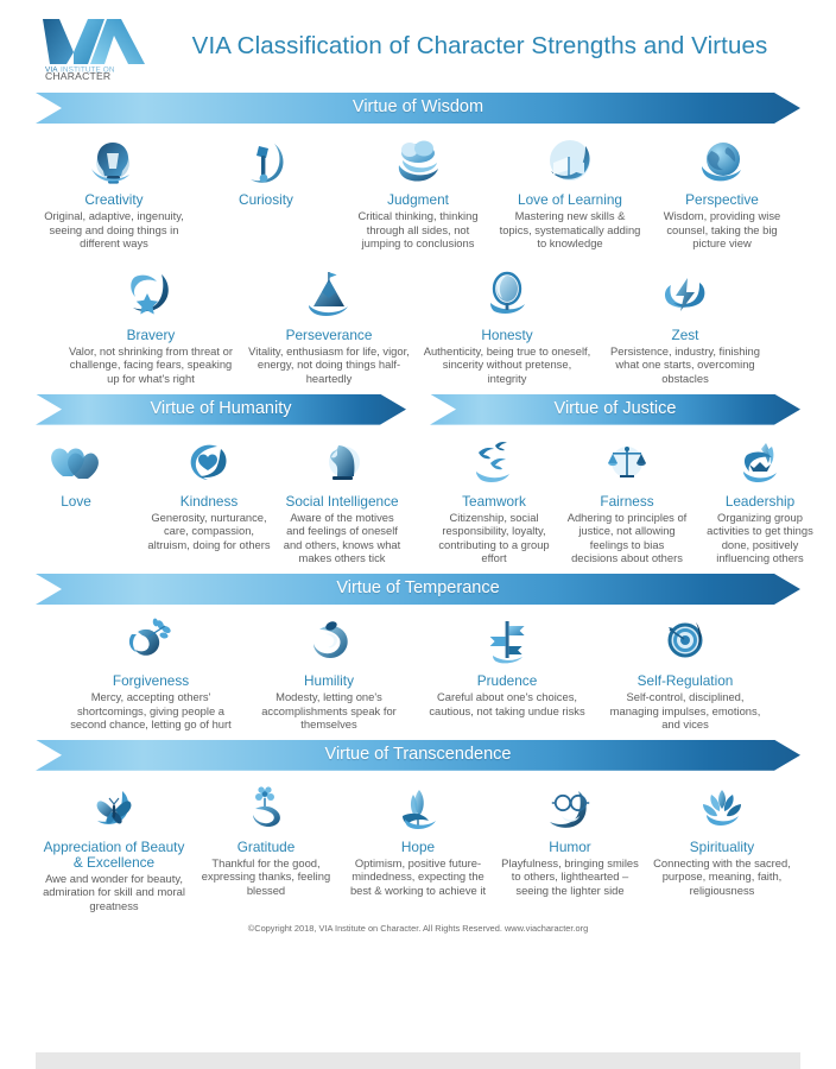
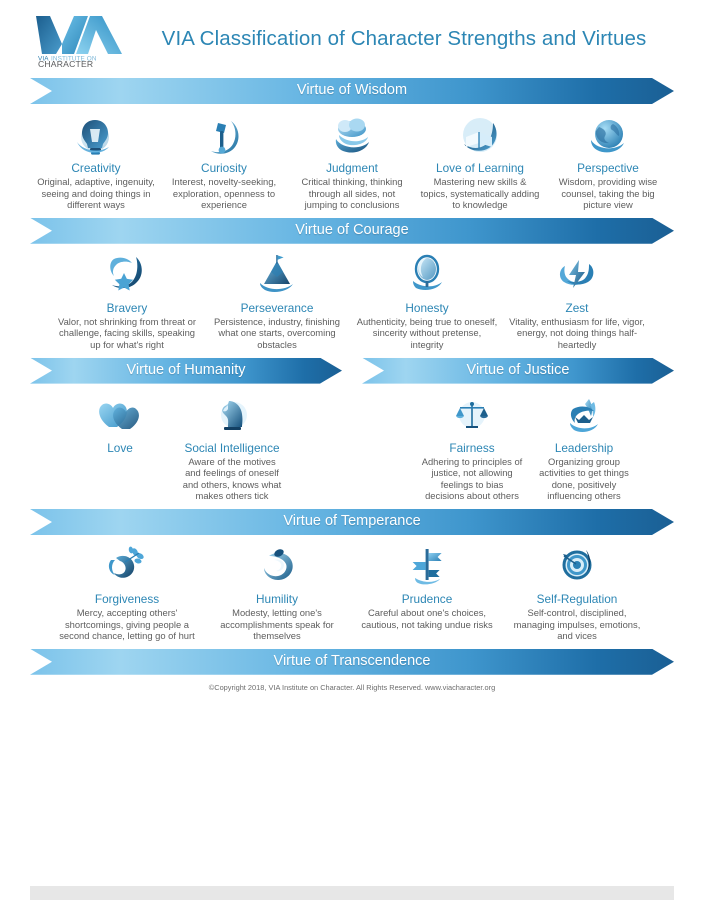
  CHARACTER
  VIA Classification of Character Strengths and Virtues
  Virtue of Wisdom
  Creativity
  Original, adaptive, ingenuity, seeing and doing things in different ways
  Curiosity
+ Interest, novelty-seeking, exploration, openness to experience
  Judgment
  Critical thinking, thinking through all sides, not jumping to conclusions
  Love of Learning
  Mastering new skills & topics, systematically adding to knowledge
  Perspective
  Wisdom, providing wise counsel, taking the big picture view
+ Virtue of Courage
  Bravery
- Valor, not shrinking from threat or challenge, facing fears, speaking up for what's right
+ Valor, not shrinking from threat or challenge, facing skills, speaking up for what's right
  Perseverance
- Vitality, enthusiasm for life, vigor, energy, not doing things half-heartedly
+ Persistence, industry, finishing what one starts, overcoming obstacles
  Honesty
  Authenticity, being true to oneself, sincerity without pretense, integrity
  Zest
- Persistence, industry, finishing what one starts, overcoming obstacles
+ Vitality, enthusiasm for life, vigor, energy, not doing things half-heartedly
  Virtue of Humanity
  Virtue of Justice
  Love
- Kindness
- Generosity, nurturance, care, compassion, altruism, doing for others
  Social Intelligence
  Aware of the motives and feelings of oneself and others, knows what makes others tick
- Teamwork
- Citizenship, social responsibility, loyalty, contributing to a group effort
  Fairness
  Adhering to principles of justice, not allowing feelings to bias decisions about others
  Leadership
  Organizing group activities to get things done, positively influencing others
  Virtue of Temperance
  Forgiveness
  Mercy, accepting others' shortcomings, giving people a second chance, letting go of hurt
  Humility
  Modesty, letting one's accomplishments speak for themselves
  Prudence
  Careful about one's choices, cautious, not taking undue risks
  Self-Regulation
  Self-control, disciplined, managing impulses, emotions, and vices
  Virtue of Transcendence
- Appreciation of Beauty & Excellence
- Awe and wonder for beauty, admiration for skill and moral greatness
- Gratitude
- Thankful for the good, expressing thanks, feeling blessed
- Hope
- Optimism, positive future-mindedness, expecting the best & working to achieve it
- Humor
- Playfulness, bringing smiles to others, lighthearted – seeing the lighter side
- Spirituality
- Connecting with the sacred, purpose, meaning, faith, religiousness
  ©Copyright 2018, VIA Institute on Character. All Rights Reserved. www.viacharacter.org
